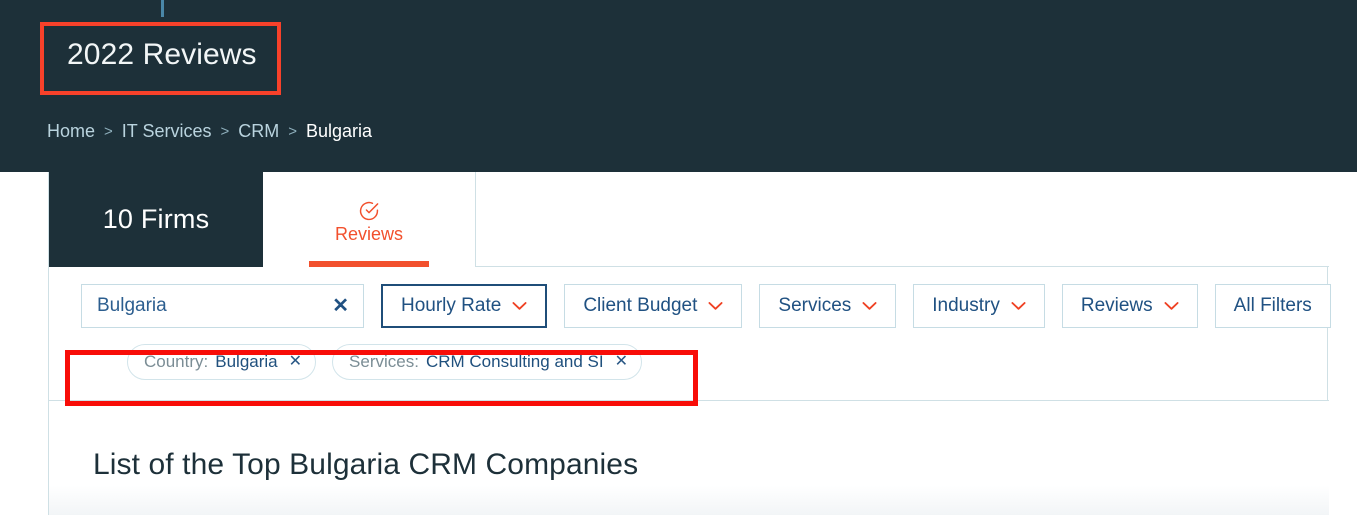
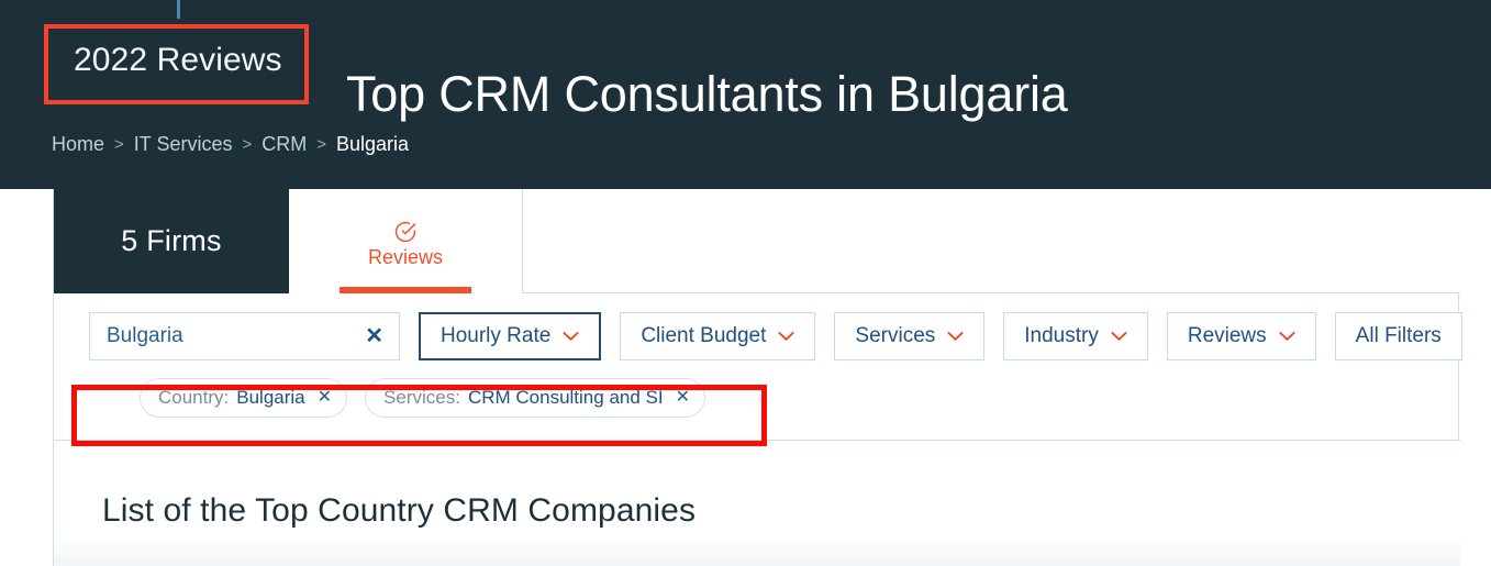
  2022 Reviews
+ Top CRM Consultants in Bulgaria
  Home
  >
  IT Services
  >
  CRM
  >
  Bulgaria
- 10 Firms
+ 5 Firms
  Reviews
  Bulgaria
  ✕
  Hourly Rate
  Client Budget
  Services
  Industry
  Reviews
  All Filters
  Country:
  Bulgaria
  ✕
  Services:
  CRM Consulting and SI
  ✕
- List of the Top Bulgaria CRM Companies
+ List of the Top Country CRM Companies
